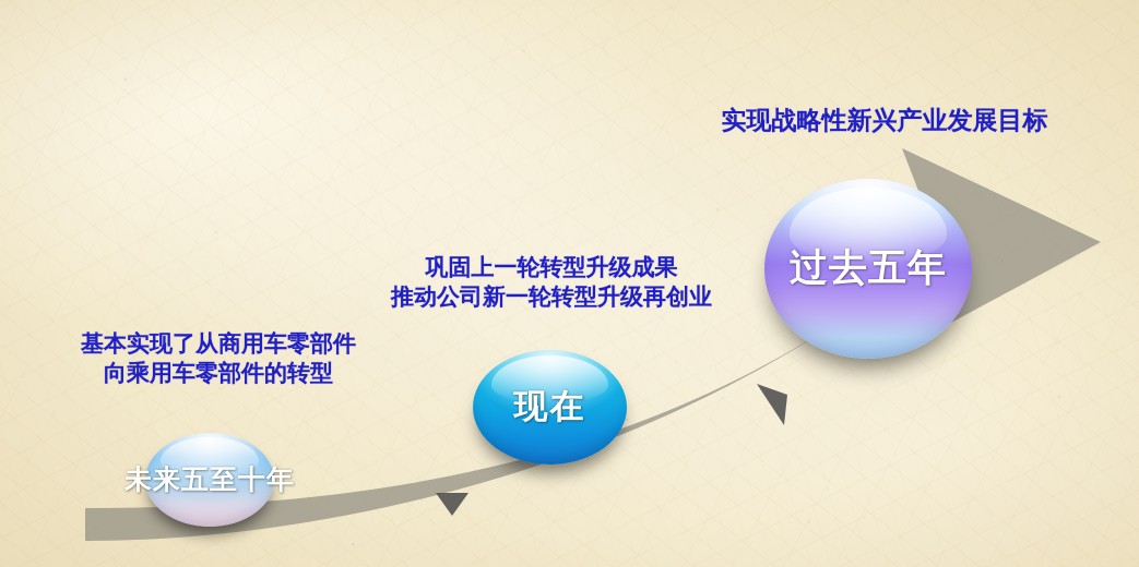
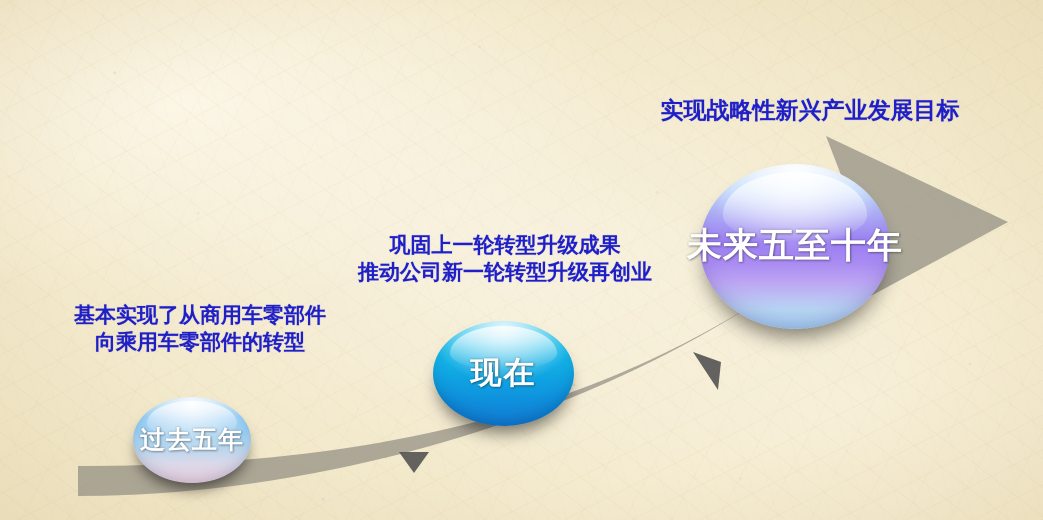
  基本实现了从商用车零部件
  向乘用车零部件的转型
  巩固上一轮转型升级成果
  推动公司新一轮转型升级再创业
  实现战略性新兴产业发展目标
- 未来五至十年
+ 过去五年
  现在
- 过去五年
+ 未来五至十年
